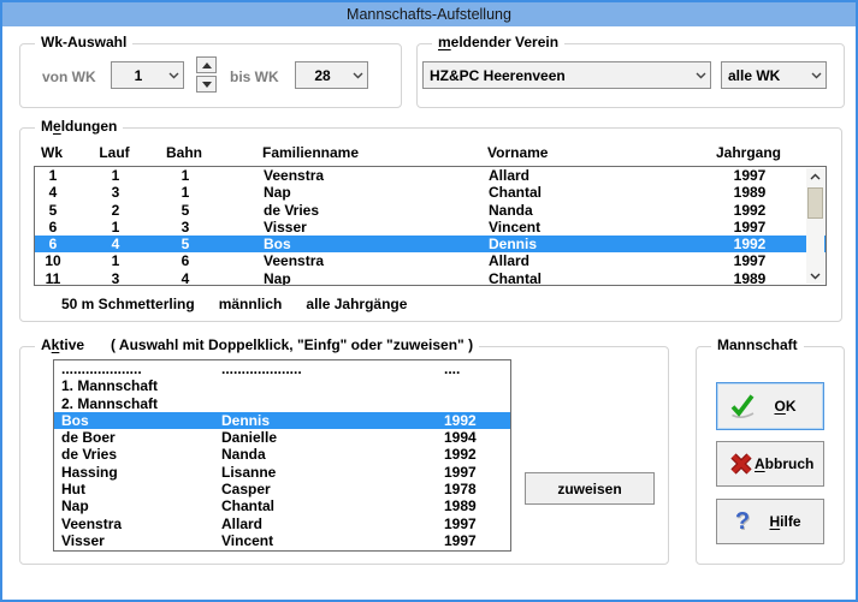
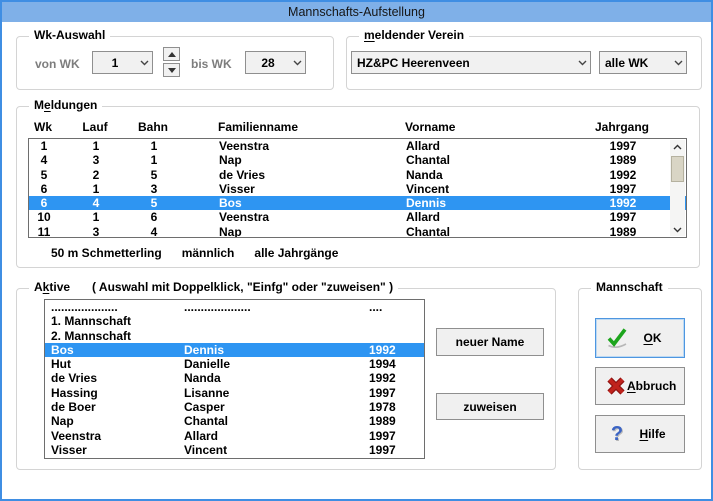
  Mannschafts-Aufstellung
  Wk-Auswahl
  von WK
  1
  bis WK
  28
  meldender Verein
  HZ&PC Heerenveen
  alle WK
  Meldungen
  Wk
  Lauf
  Bahn
  Familienname
  Vorname
  Jahrgang
  1
  1
  1
  Veenstra
  Allard
  1997
  4
  3
  1
  Nap
  Chantal
  1989
  5
  2
  5
  de Vries
  Nanda
  1992
  6
  1
  3
  Visser
  Vincent
  1997
  6
  4
  5
  Bos
  Dennis
  1992
  10
  1
  6
  Veenstra
  Allard
  1997
  11
  3
  4
  Nap
  Chantal
  1989
  50 m Schmetterling männlich alle Jahrgänge
  Aktive ( Auswahl mit Doppelklick, "Einfg" oder "zuweisen" )
  ....................
  ....................
  ....
  1. Mannschaft
  2. Mannschaft
  Bos
  Dennis
  1992
- de Boer
+ Hut
  Danielle
  1994
  de Vries
  Nanda
  1992
  Hassing
  Lisanne
  1997
- Hut
+ de Boer
  Casper
  1978
  Nap
  Chantal
  1989
  Veenstra
  Allard
  1997
  Visser
  Vincent
  1997
+ neuer Name
  zuweisen
  Mannschaft
  OK
  Abbruch
  ?
  Hilfe
